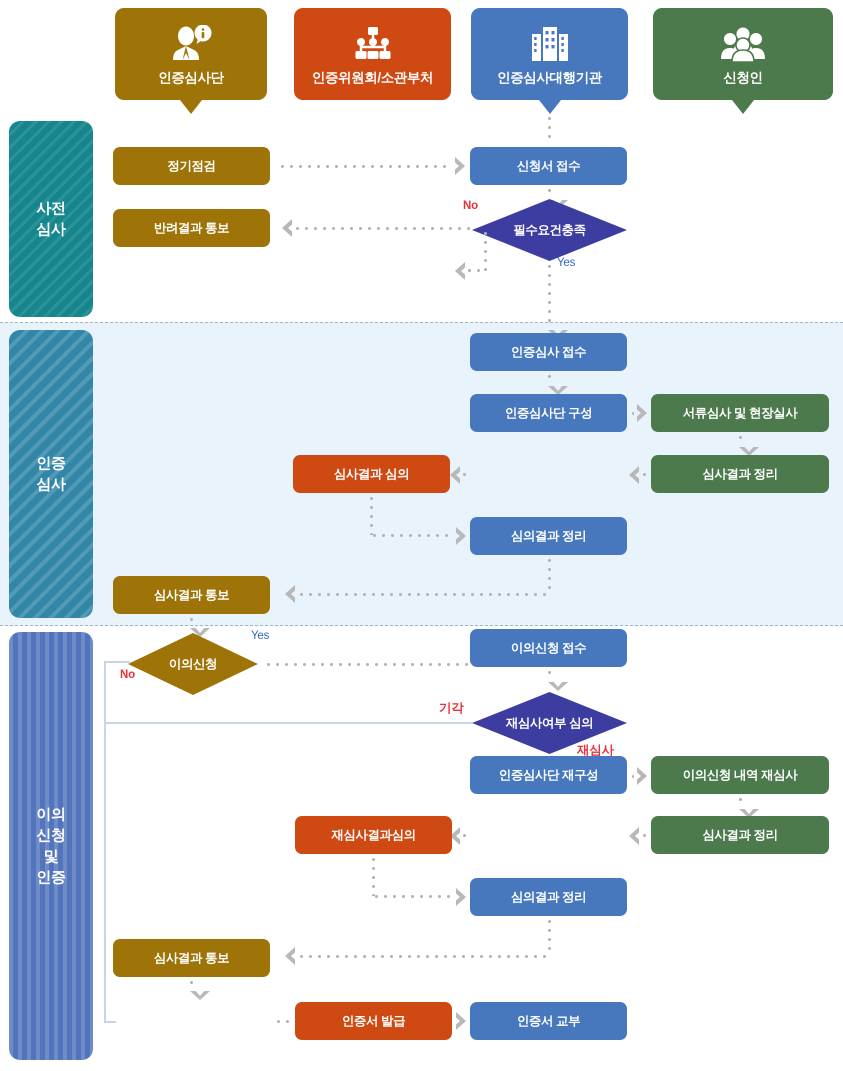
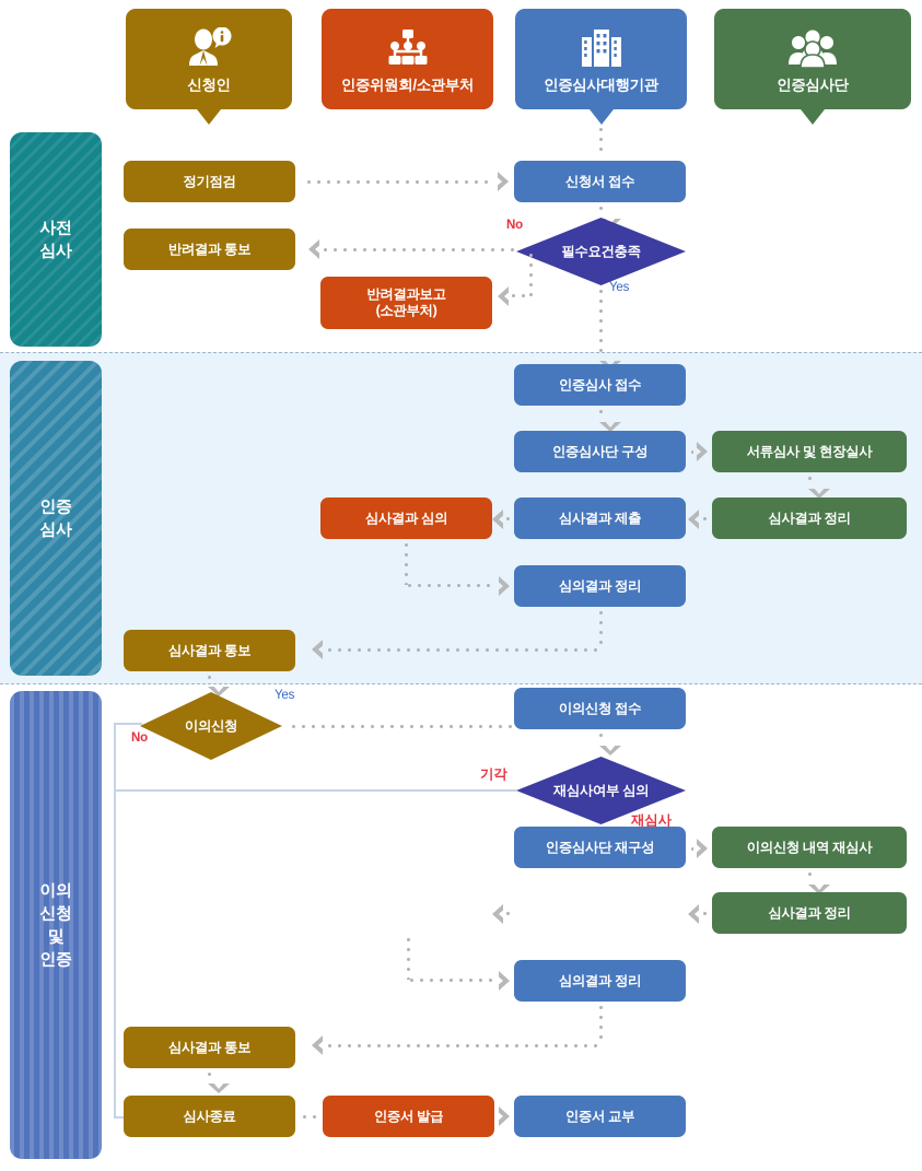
- 인증심사단
+ 신청인
  인증위원회/소관부처
  인증심사대행기관
- 신청인
+ 인증심사단
  사전
  심사
  인증
  심사
  이의
  신청
  및
  인증
  정기점검
  신청서 접수
  필수요건충족
  No
  Yes
  반려결과 통보
+ 반려결과보고
+ (소관부처)
  인증심사 접수
  인증심사단 구성
  서류심사 및 현장실사
  심사결과 정리
+ 심사결과 제출
  심사결과 심의
  심의결과 정리
  심사결과 통보
  이의신청
  Yes
  No
  이의신청 접수
  재심사여부 심의
  기각
  재심사
  인증심사단 재구성
  이의신청 내역 재심사
  심사결과 정리
- 재심사결과심의
  심의결과 정리
  심사결과 통보
+ 심사종료
  인증서 발급
  인증서 교부
